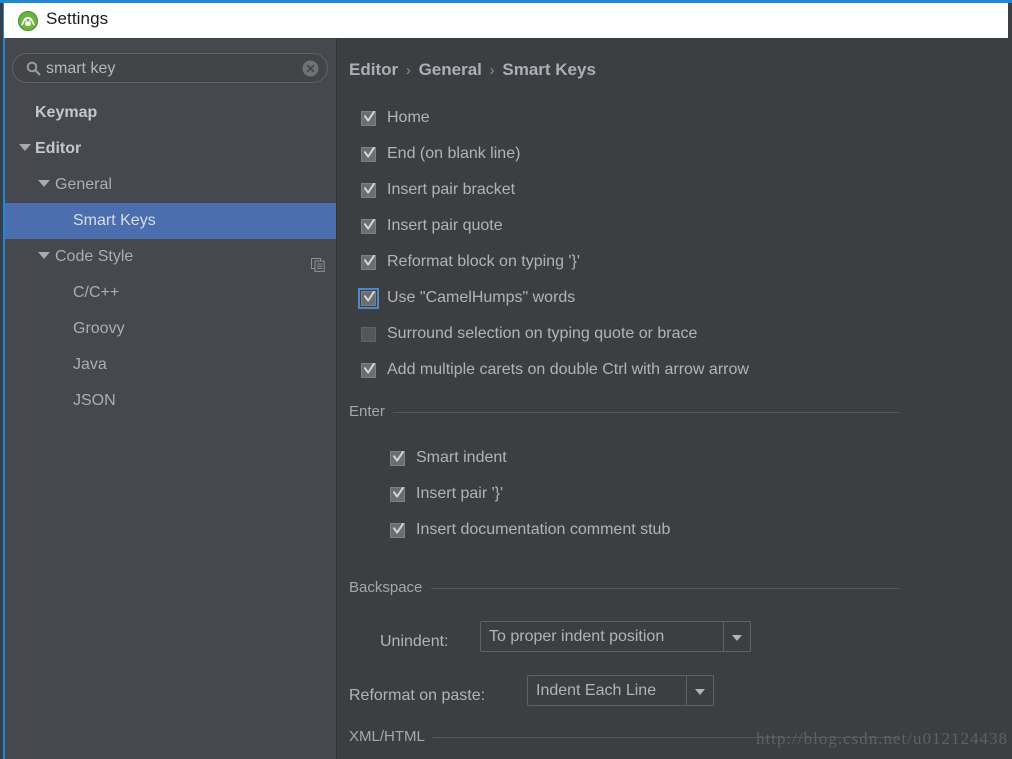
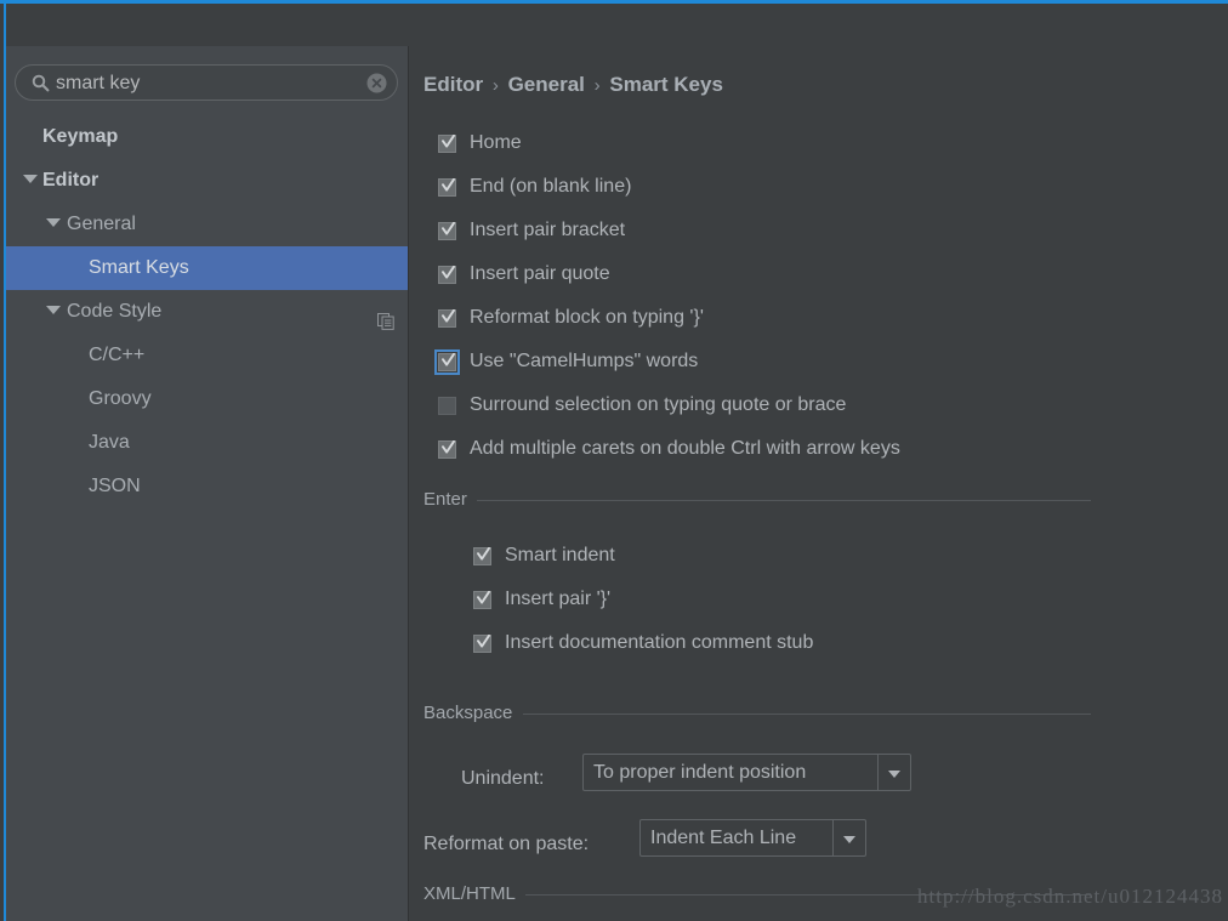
- Settings
  smart key
  Keymap
  Editor
  General
  Smart Keys
  Code Style
  C/C++
  Groovy
  Java
  JSON
  Editor › General › Smart Keys
  Home
  End (on blank line)
  Insert pair bracket
  Insert pair quote
  Reformat block on typing '}'
  Use "CamelHumps" words
  Surround selection on typing quote or brace
- Add multiple carets on double Ctrl with arrow arrow
+ Add multiple carets on double Ctrl with arrow keys
  Enter
  Smart indent
  Insert pair '}'
  Insert documentation comment stub
  Backspace
  Unindent:
  To proper indent position
  Reformat on paste:
  Indent Each Line
  XML/HTML
  http://blog.csdn.net/u012124438
